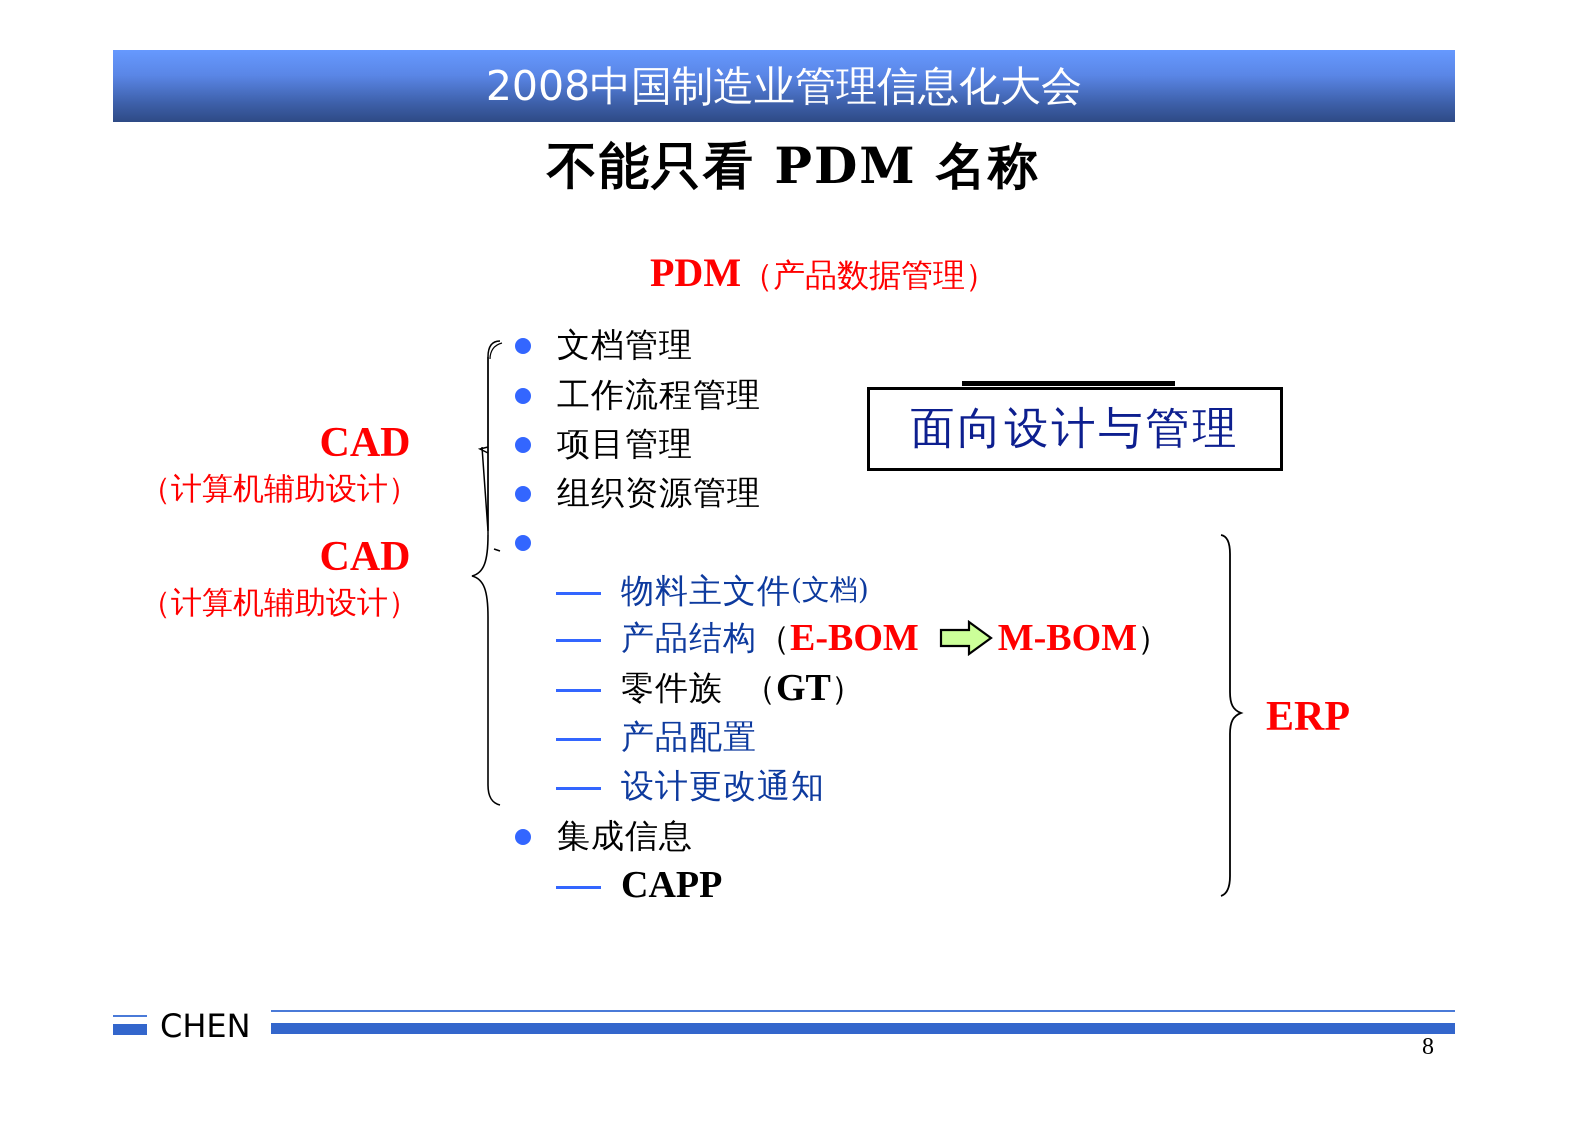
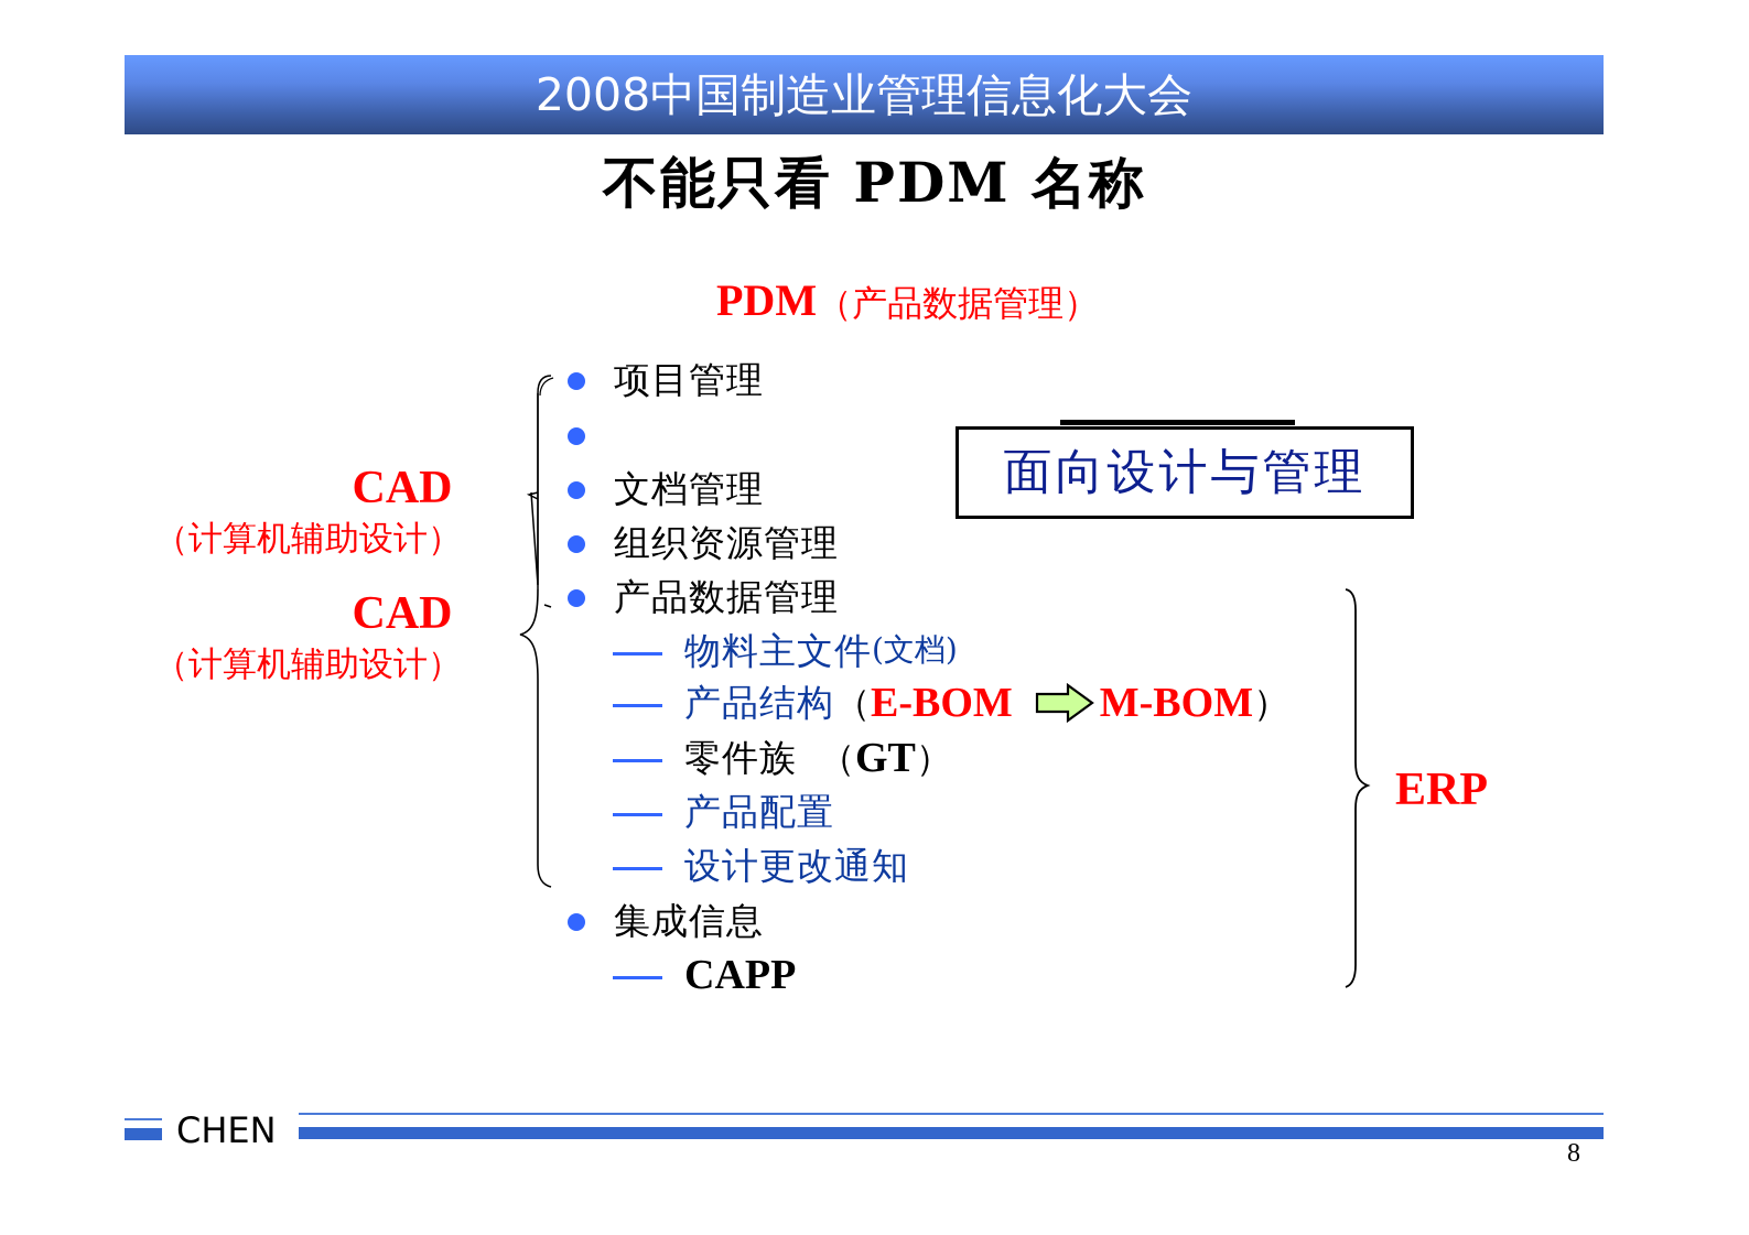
  2008中国制造业管理信息化大会
  不能只看 PDM 名称
  PDM（产品数据管理）
  CAD
  （计算机辅助设计）
  CAD
  （计算机辅助设计）
- 文档管理
+ 项目管理
- 工作流程管理
- 项目管理
+ 文档管理
  组织资源管理
+ 产品数据管理
  物料主文件
  (文档)
  产品结构
  （
  E-BOM
  M-BOM
  ）
  零件族
  （
  GT
  ）
  产品配置
  设计更改通知
  集成信息
  CAPP
  面向设计与管理
  ERP
  CHEN
  8
